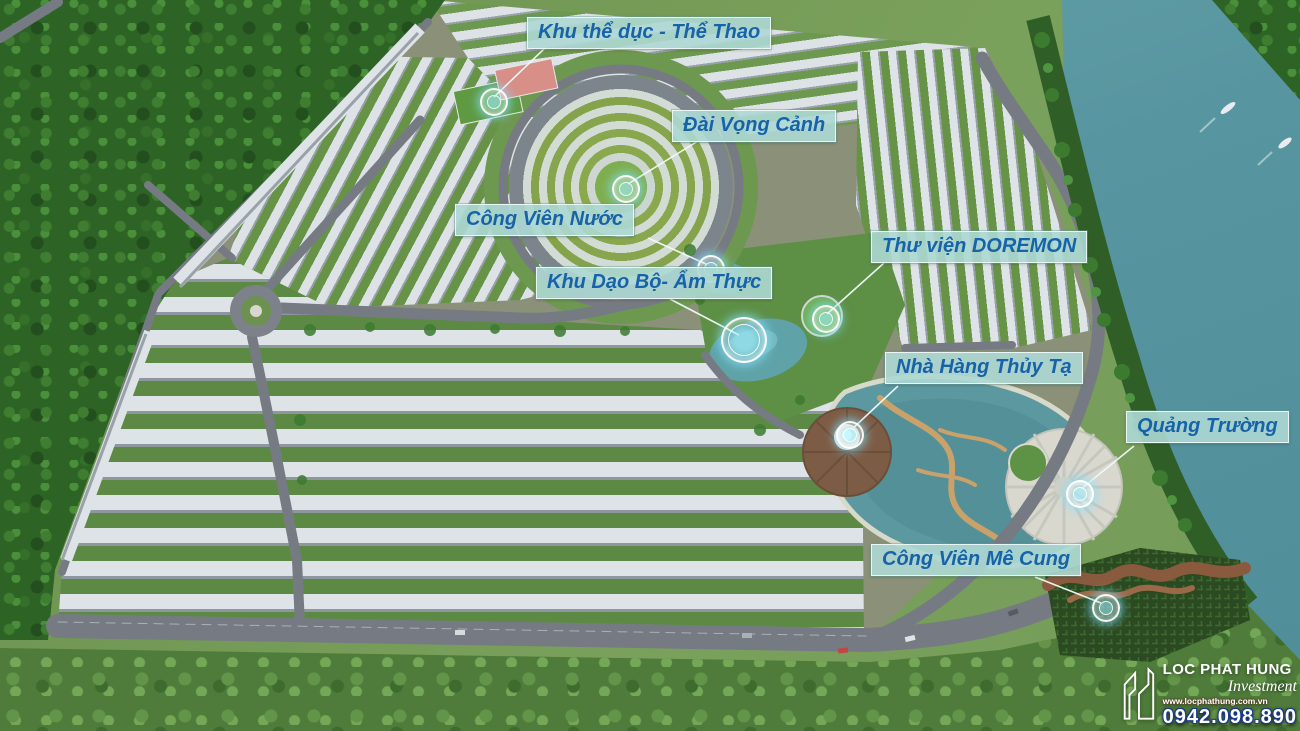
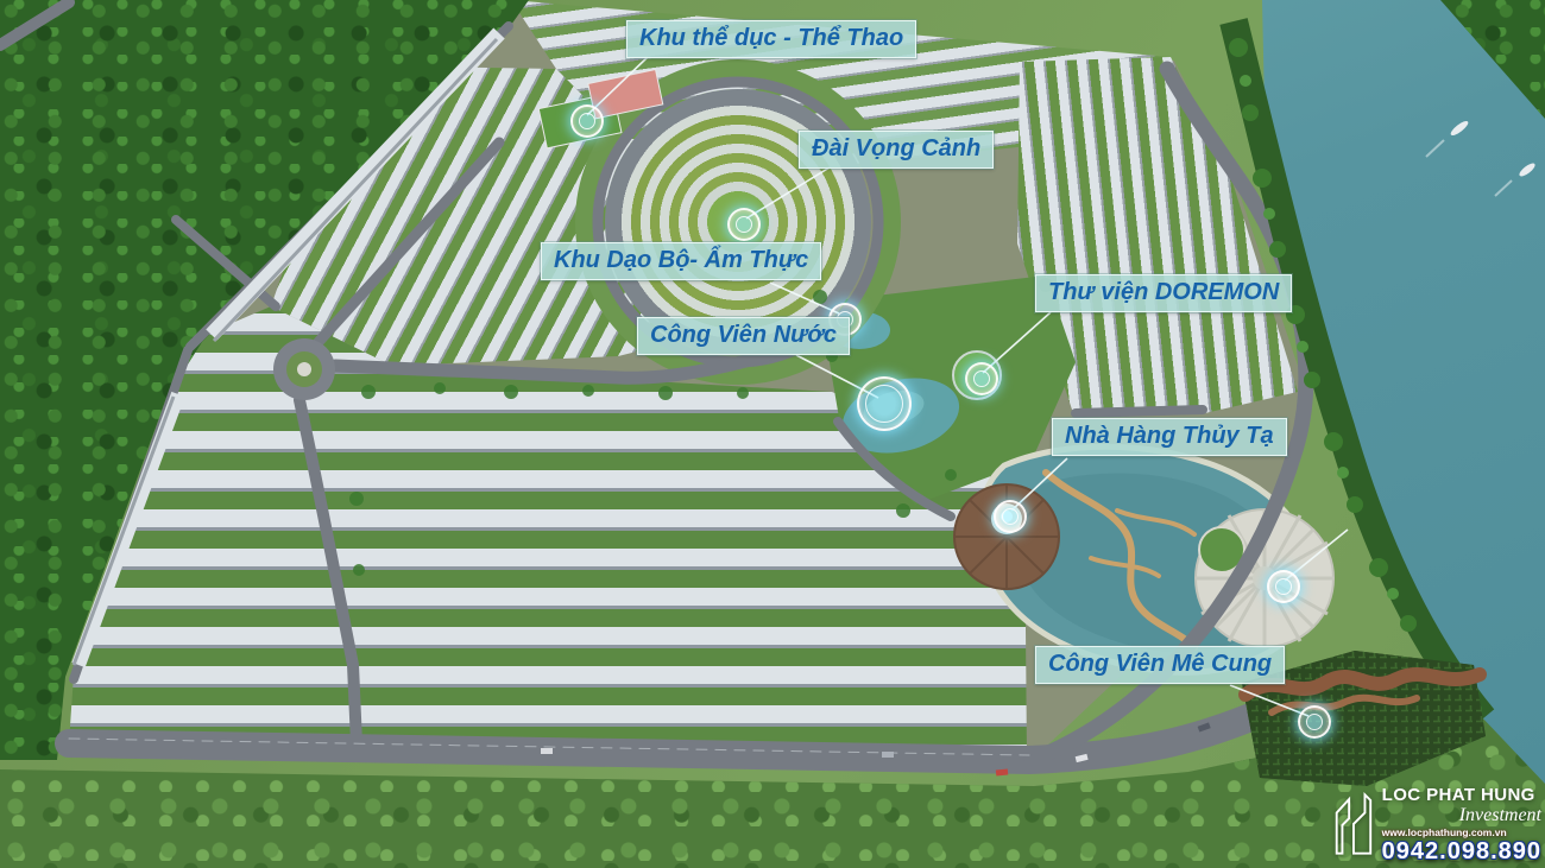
  Khu thể dục - Thể Thao
  Đài Vọng Cảnh
- Công Viên Nước
+ Khu Dạo Bộ- Ẩm Thực
  Thư viện DOREMON
- Khu Dạo Bộ- Ẩm Thực
+ Công Viên Nước
  Nhà Hàng Thủy Tạ
- Quảng Trường
  Công Viên Mê Cung
  LOC PHAT HUNG
  Investment
  www.locphathung.com.vn
  0942.098.890
